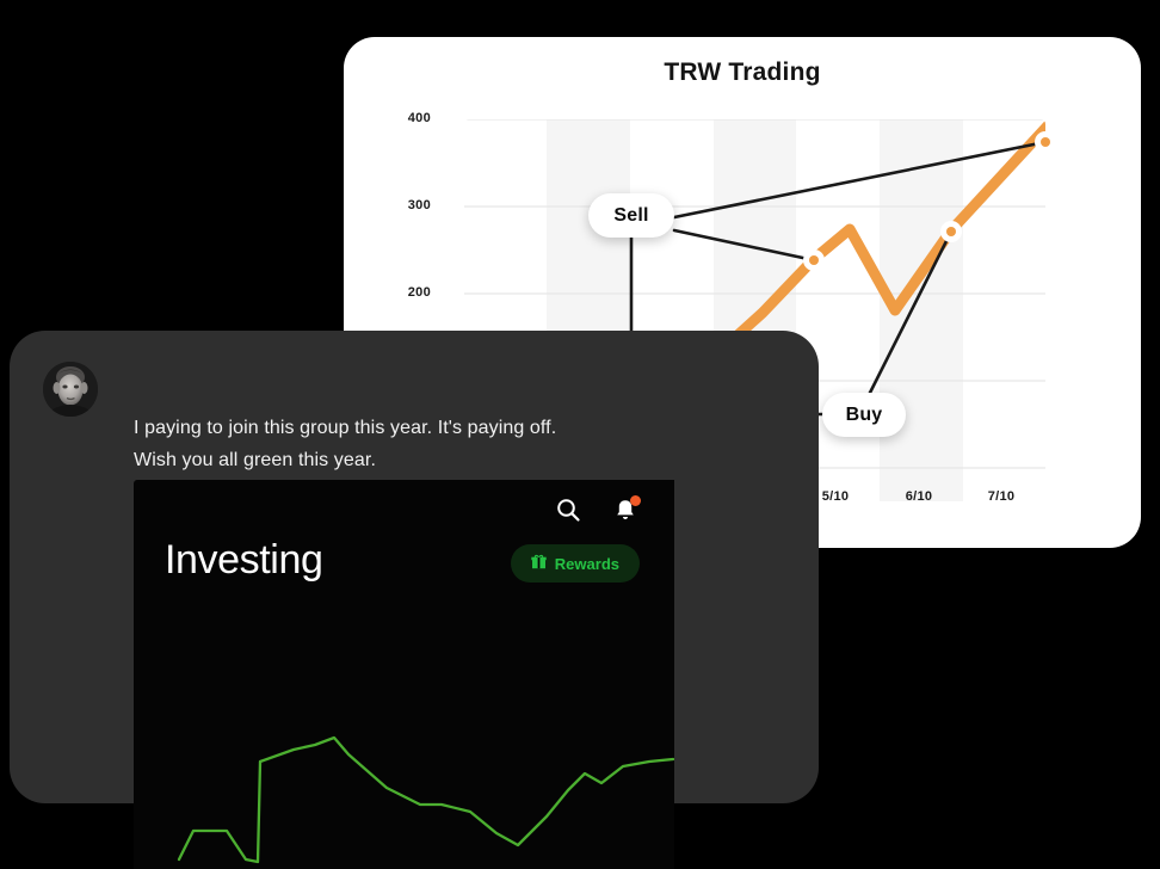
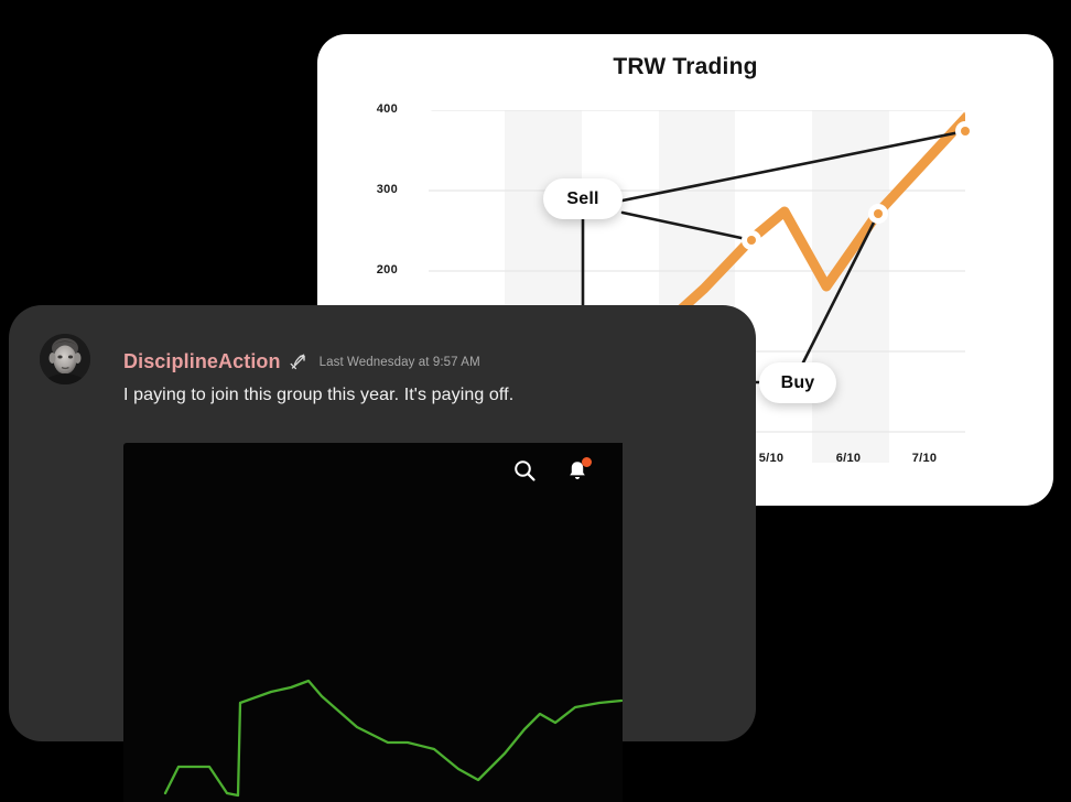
  TRW Trading
  400
  300
  200
  5/10
  6/10
  7/10
  Sell
  Buy
+ DisciplineAction
+ Last Wednesday at 9:57 AM
  I paying to join this group this year. It's paying off.
- Wish you all green this year.
- Investing
- Rewards
